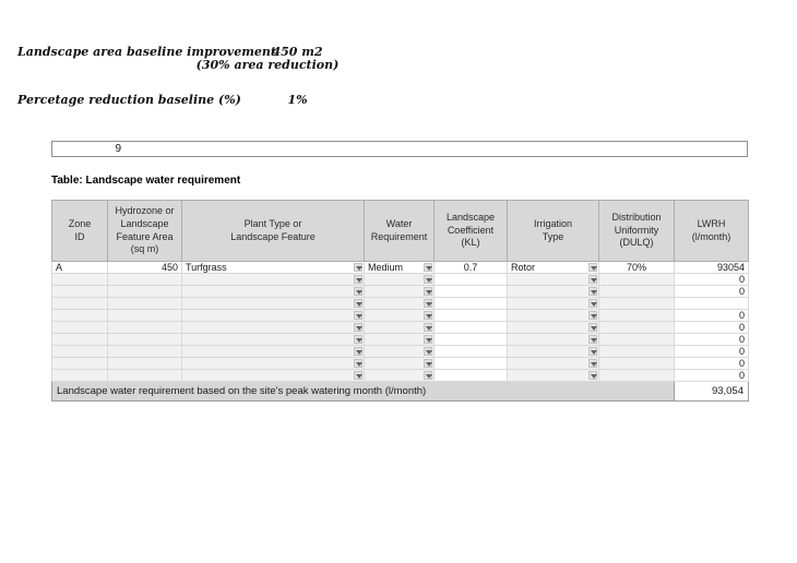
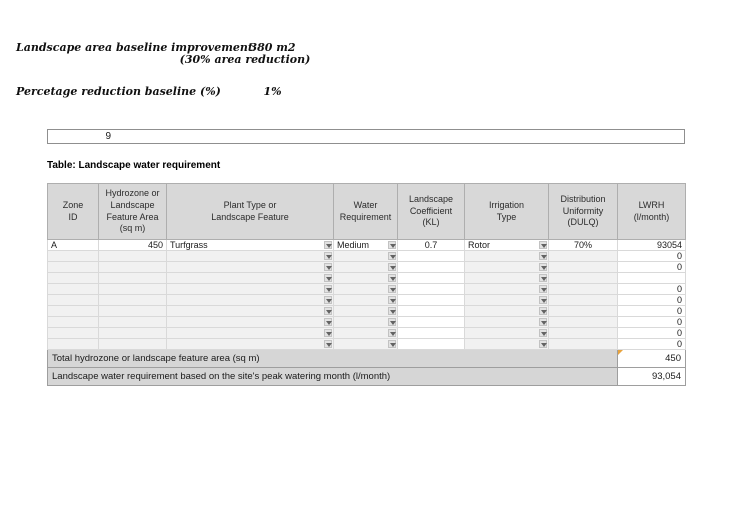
  Landscape area baseline improvement
- 450 m2
+ 380 m2
  (30% area reduction)
  Percetage reduction baseline (%)
  1%
  9
  Table: Landscape water requirement
  Zone ID	Hydrozone or Landscape Feature Area (sq m)	Plant Type or Landscape Feature	Water Requirement	Landscape Coefficient (KL)	Irrigation Type	Distribution Uniformity (DULQ)	LWRH (l/month)
  A	450	Turfgrass	Medium	0.7	Rotor	70%	93054
  							0
  							0
  							0
  							0
  							0
  							0
  							0
  							0
+ Total hydrozone or landscape feature area (sq m)	450
  Landscape water requirement based on the site's peak watering month (l/month)	93,054
